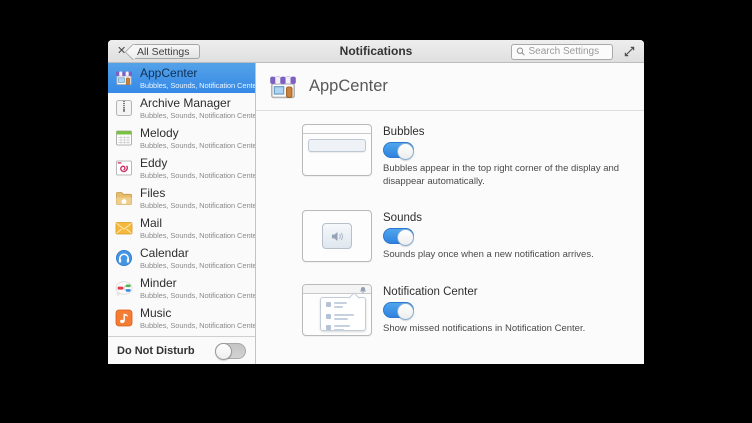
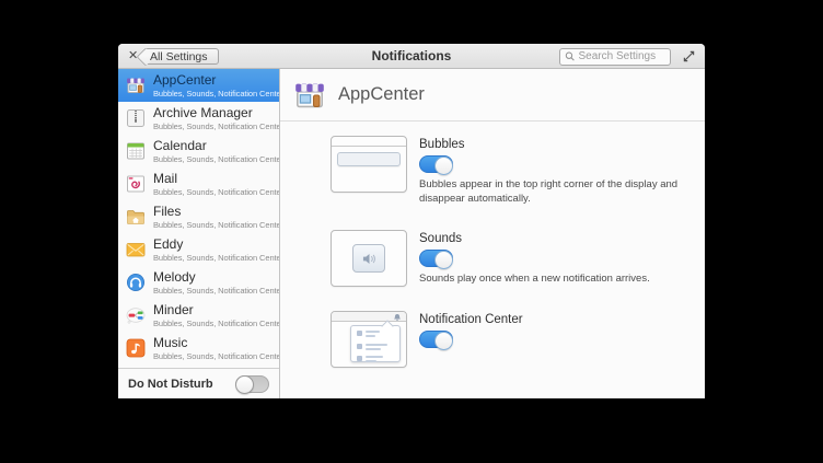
  ✕
  All Settings
  Notifications
  Search Settings
  AppCenter
  Bubbles, Sounds, Notification Cente
  Archive Manager
  Bubbles, Sounds, Notification Cente
- Melody
+ Calendar
  Bubbles, Sounds, Notification Cente
- Eddy
+ Mail
  Bubbles, Sounds, Notification Cente
  Files
  Bubbles, Sounds, Notification Cente
- Mail
+ Eddy
  Bubbles, Sounds, Notification Cente
- Calendar
+ Melody
  Bubbles, Sounds, Notification Cente
  Minder
  Bubbles, Sounds, Notification Cente
  Music
  Bubbles, Sounds, Notification Cente
  Do Not Disturb
  AppCenter
  Bubbles
  Bubbles appear in the top right corner of the display and disappear automatically.
  Sounds
  Sounds play once when a new notification arrives.
  Notification Center
- Show missed notifications in Notification Center.
